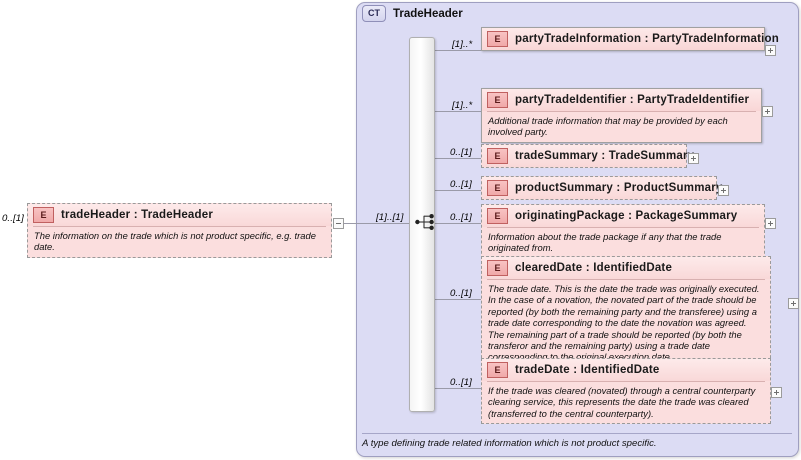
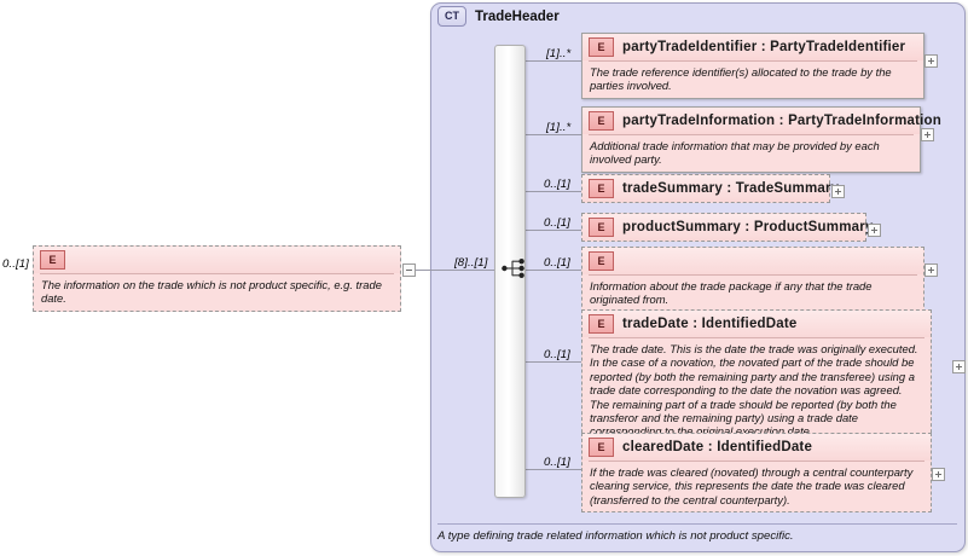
  CT
  TradeHeader
  A type defining trade related information which is not product specific.
  0..[1]
  E
- tradeHeader : TradeHeader
  The information on the trade which is not product specific, e.g. trade date.
- [1]..[1]
+ [8]..[1]
  [1]..*
  [1]..*
  0..[1]
  0..[1]
  0..[1]
  0..[1]
  0..[1]
  E
- partyTradeInformation : PartyTradeInformation
+ partyTradeIdentifier : PartyTradeIdentifier
+ The trade reference identifier(s) allocated to the trade by the parties involved.
  E
- partyTradeIdentifier : PartyTradeIdentifier
+ partyTradeInformation : PartyTradeInformation
  Additional trade information that may be provided by each involved party.
  E
  tradeSummary : TradeSummar
  E
  productSummary : ProductSummar
  E
- originatingPackage : PackageSummary
  Information about the trade package if any that the trade originated from.
  E
- clearedDate : IdentifiedDate
+ tradeDate : IdentifiedDate
  The trade date. This is the date the trade was originally executed. In the case of a novation, the novated part of the trade should be reported (by both the remaining party and the transferee) using a trade date corresponding to the date the novation was agreed. The remaining part of a trade should be reported (by both the transferor and the remaining party) using a trade date corresponding to the original execution date.
  E
- tradeDate : IdentifiedDate
+ clearedDate : IdentifiedDate
  If the trade was cleared (novated) through a central counterparty clearing service, this represents the date the trade was cleared (transferred to the central counterparty).
